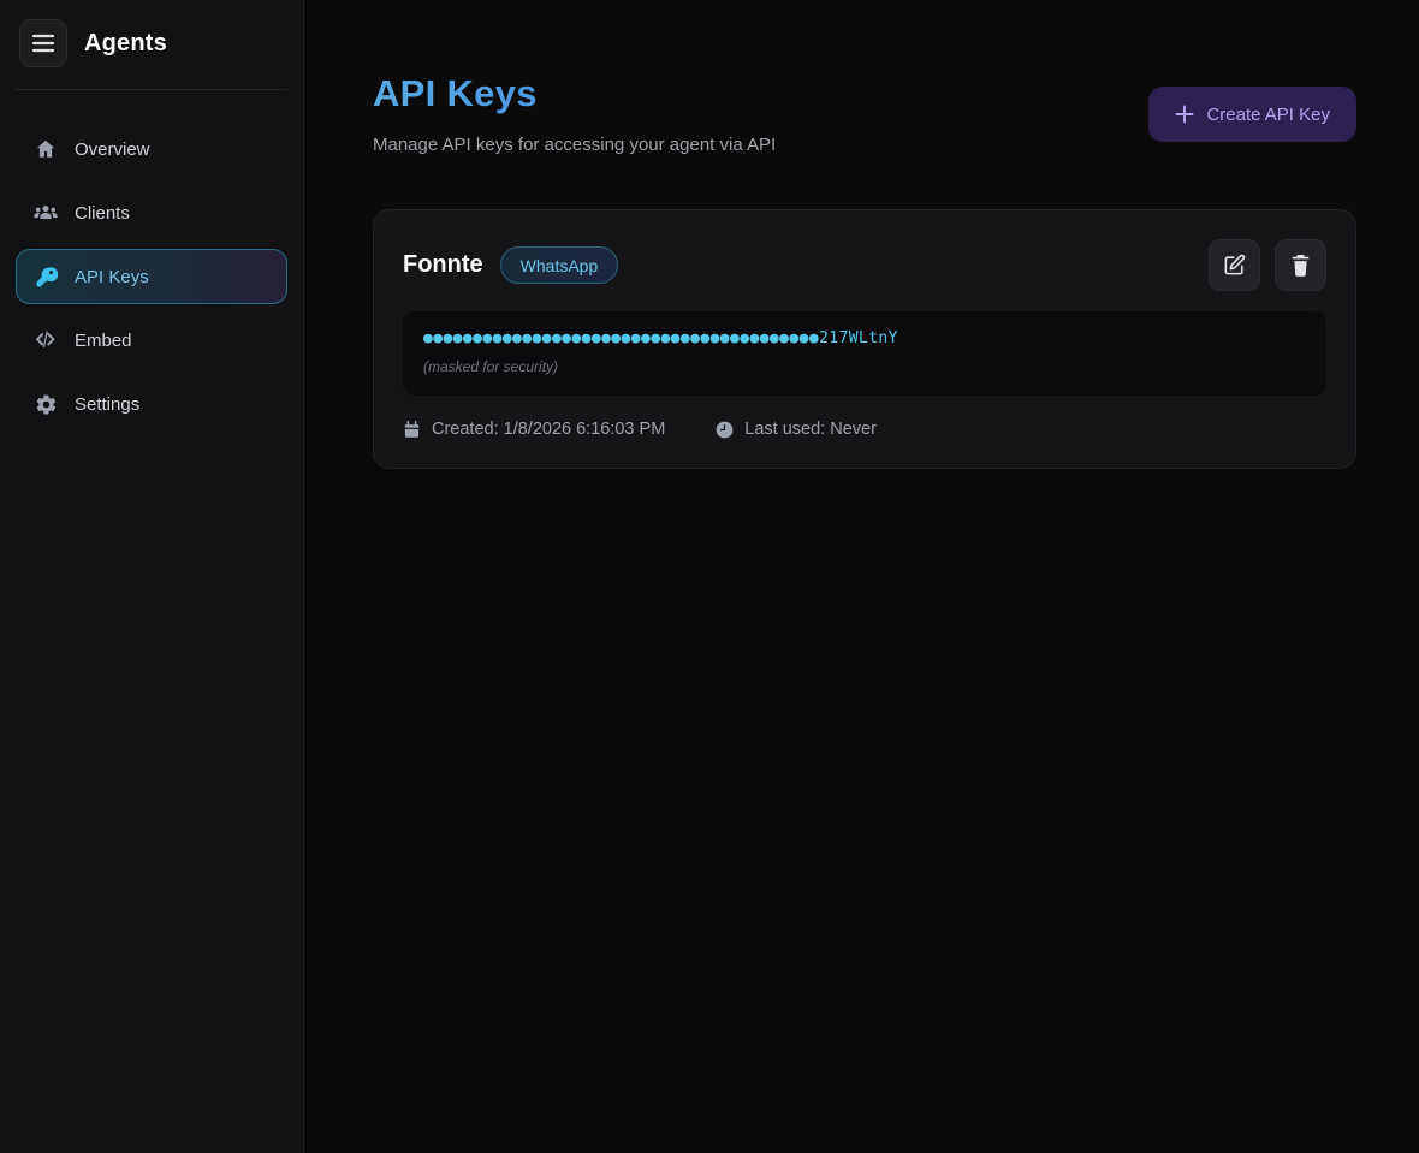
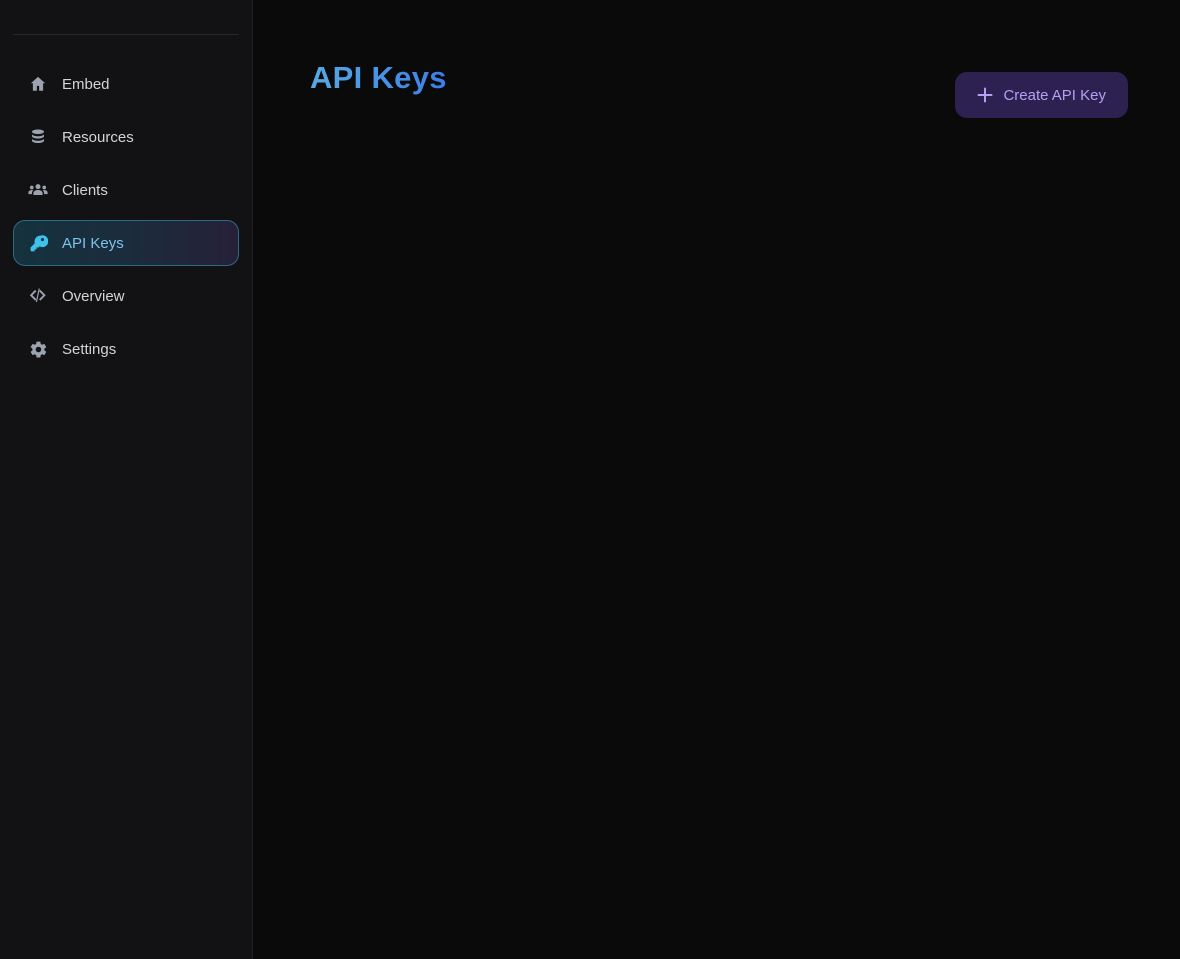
- Agents
- Overview
+ Embed
+ Resources
  Clients
  API Keys
- Embed
+ Overview
  Settings
  API Keys
- Manage API keys for accessing your agent via API
  Create API Key
- Fonnte
- WhatsApp
- ●●●●●●●●●●●●●●●●●●●●●●●●●●●●●●●●●●●●●●●●217WLtnY
- (masked for security)
- Created: 1/8/2026 6:16:03 PM
- Last used: Never
